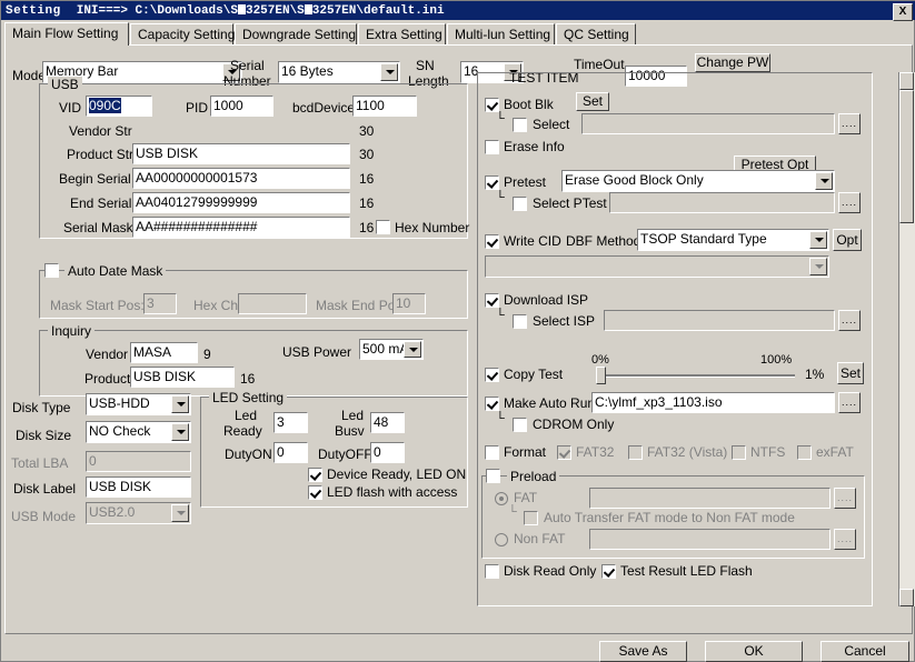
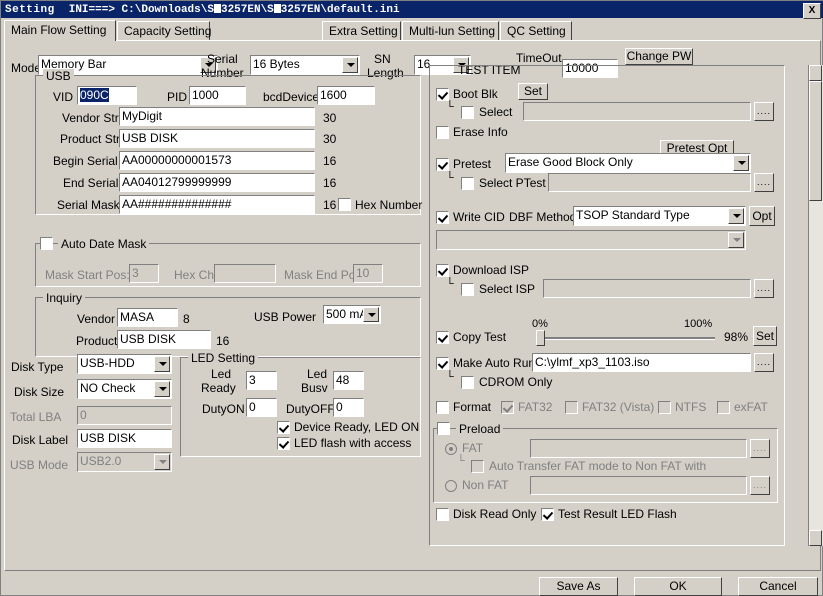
  Setting
  INI===> C:\Downloads\S 3257EN\S 3257EN\default.ini
  X
  Main Flow Setting
  Capacity Setting
- Downgrade Setting
  Extra Setting
  Multi-lun Setting
  QC Setting
  Mod
  Memory Bar
  Serial
  Number
  16 Bytes
  SN
  Length
  16
  TEST ITEM
  TimeOut
  10000
  Change PW
  USB
  VID
  090C
  PID
  1000
  bcdDevice
- 1100
+ 1600
  Vendor Str
+ MyDigit
  30
  Product St
  USB DISK
  30
  Begin Serial
  AA00000000001573
  16
  End Serial
  AA04012799999999
  16
  Serial Mask
  AA##############
  16
  Hex Number
  Auto Date Mask
  Mask Start Pos
  3
  Mask End P
  10
  Inquiry
  Vendor
  MASA
- 9
+ 8
  USB Power
  500 m
  Product
  USB DISK
  16
  Disk Type
  USB-HDD
  Disk Size
  NO Check
  Total LBA
  0
  Disk Label
  USB DISK
  USB Mode
  USB2.0
  LED Setting
  Led
  Ready
  3
  Led
  Busv
  48
  DutyON
  0
  DutyOFF
  0
  Device Ready, LED ON
  LED flash with access
  Boot Blk
  Set
  └
  Select
  ....
  Erase Info
  Pretest Opt
  Pretest
  Erase Good Block Only
  └
  Select PTest
  ....
  Write CID
  DBF Metho
  TSOP Standard Type
  Opt
  Download ISP
  └
  Select ISP
  ....
  0%
  100%
  Copy Test
- 1%
+ 98%
  Set
  Make Auto Ru
  C:\ylmf_xp3_1103.iso
  ....
  └
  CDROM Only
  Format
  FAT32
  FAT32 (Vista)
  NTFS
  exFAT
  Preload
  FAT
  ....
  └
- Auto Transfer FAT mode to Non FAT mode
+ Auto Transfer FAT mode to Non FAT with
  Non FAT
  ....
  Disk Read Only
  Test Result LED Flash
  Save As
  OK
  Cancel
